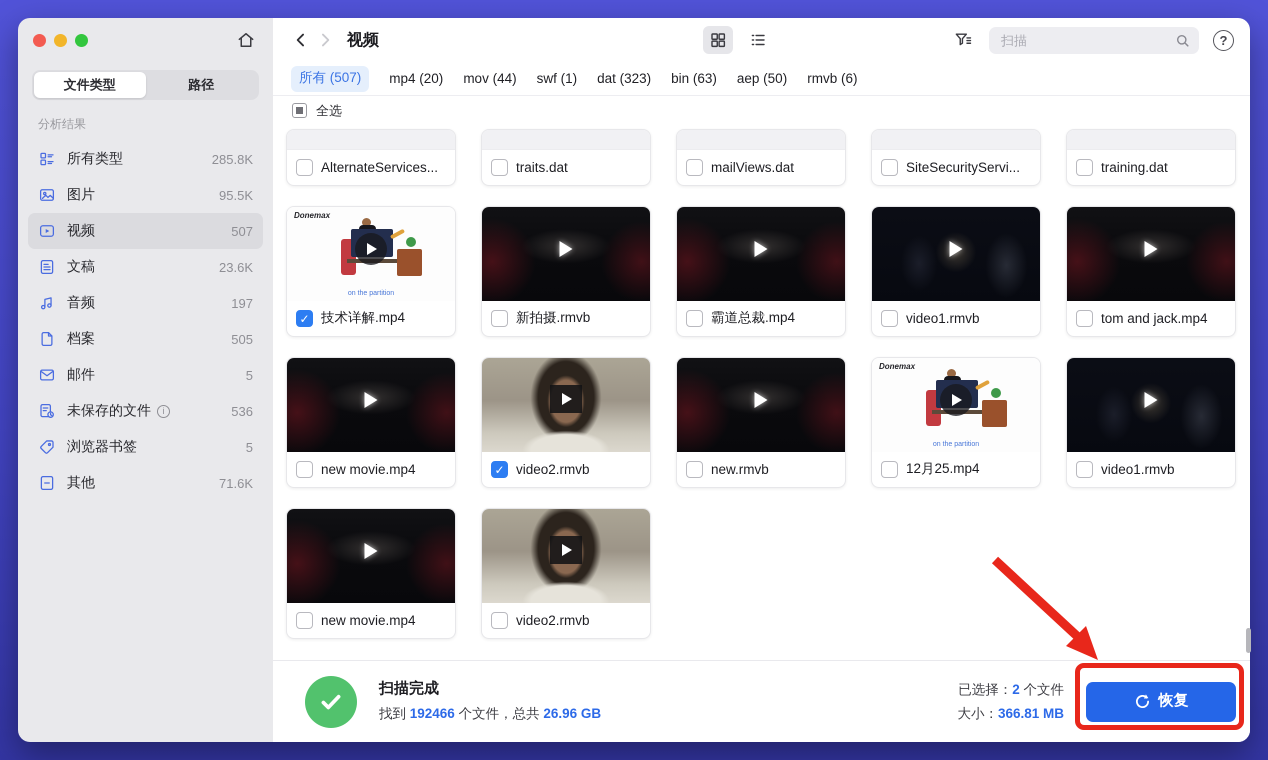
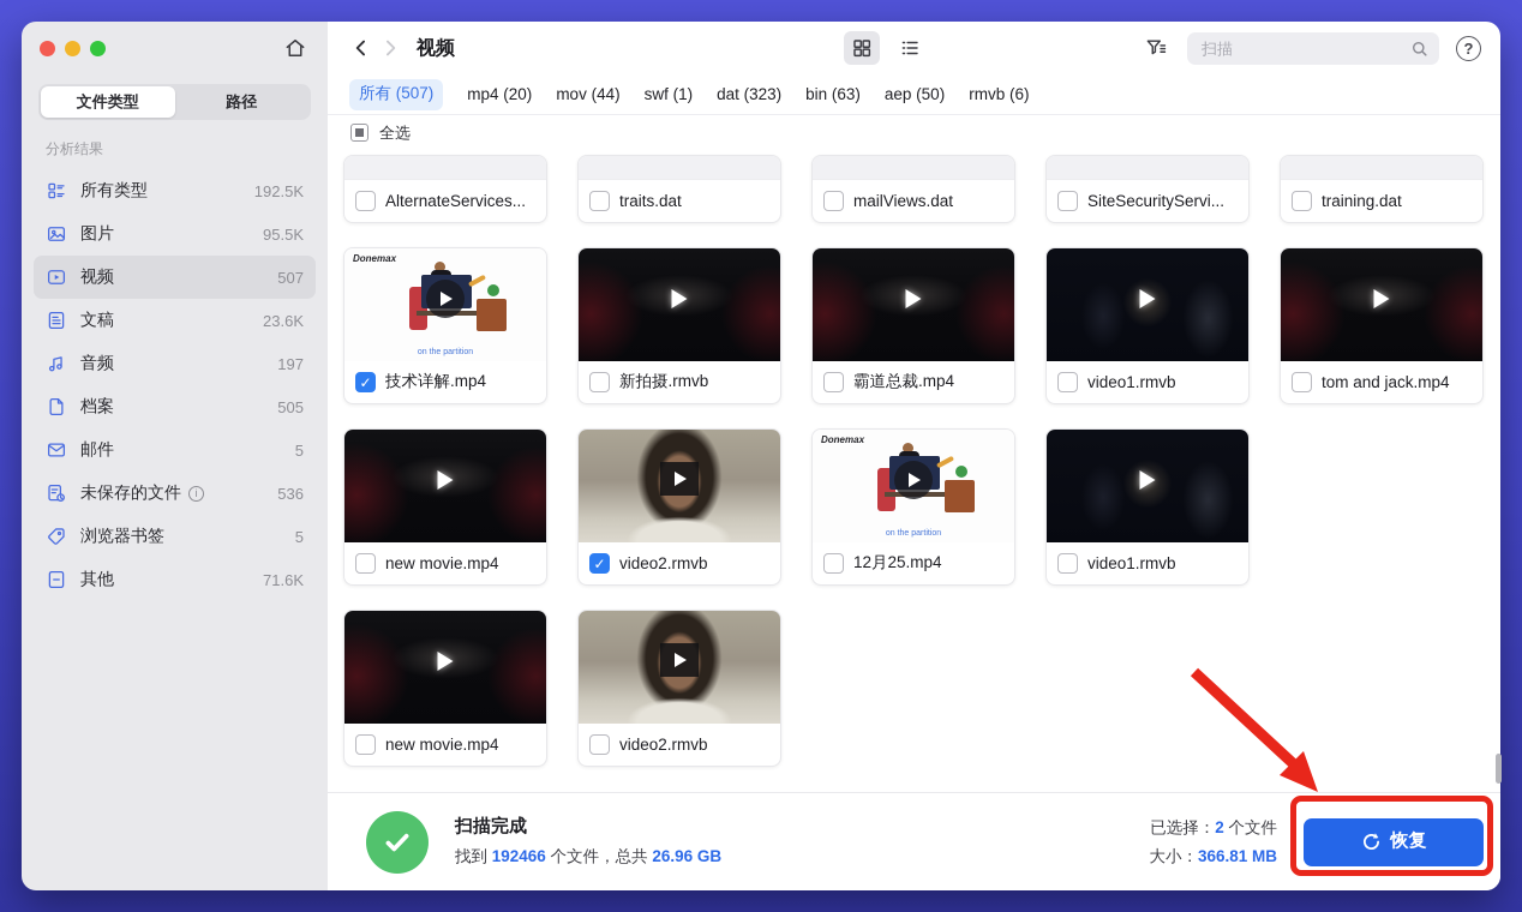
  文件类型
  路径
  分析结果
  所有类型
- 285.8K
+ 192.5K
  图片
  95.5K
  视频
  507
  文稿
  23.6K
  音频
  197
  档案
  505
  邮件
  5
  未保存的文件
  i
  536
  浏览器书签
  5
  其他
  71.6K
  视频
  扫描
  ?
  所有 (507)
  mp4 (20)
  mov (44)
  swf (1)
  dat (323)
  bin (63)
  aep (50)
  rmvb (6)
  全选
  AlternateServices...
  traits.dat
  mailViews.dat
  SiteSecurityServi...
  training.dat
  Donemax
  技术详解.mp4
  新拍摄.rmvb
  霸道总裁.mp4
  video1.rmvb
  tom and jack.mp4
  new movie.mp4
  video2.rmvb
- new.rmvb
  Donemax
  12月25.mp4
  video1.rmvb
  new movie.mp4
  video2.rmvb
  扫描完成
  找到 192466 个文件，总共 26.96 GB
  已选择：2 个文件
  大小：366.81 MB
  恢复
